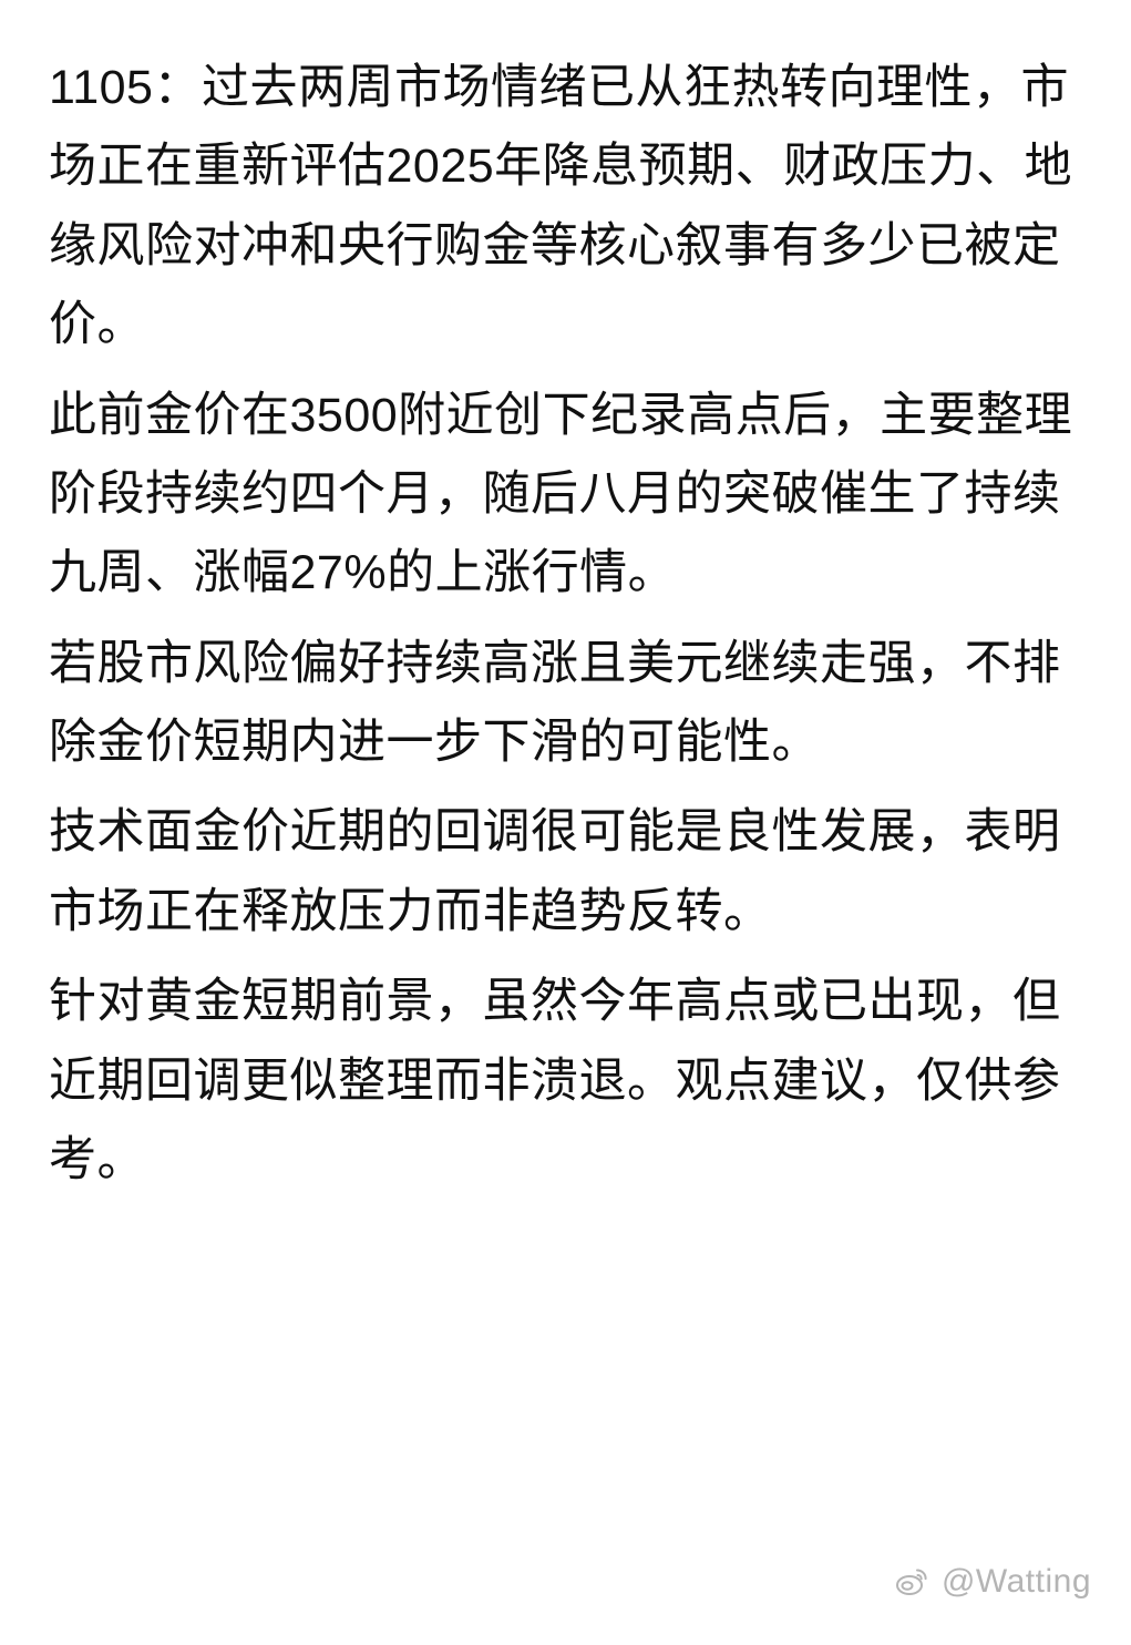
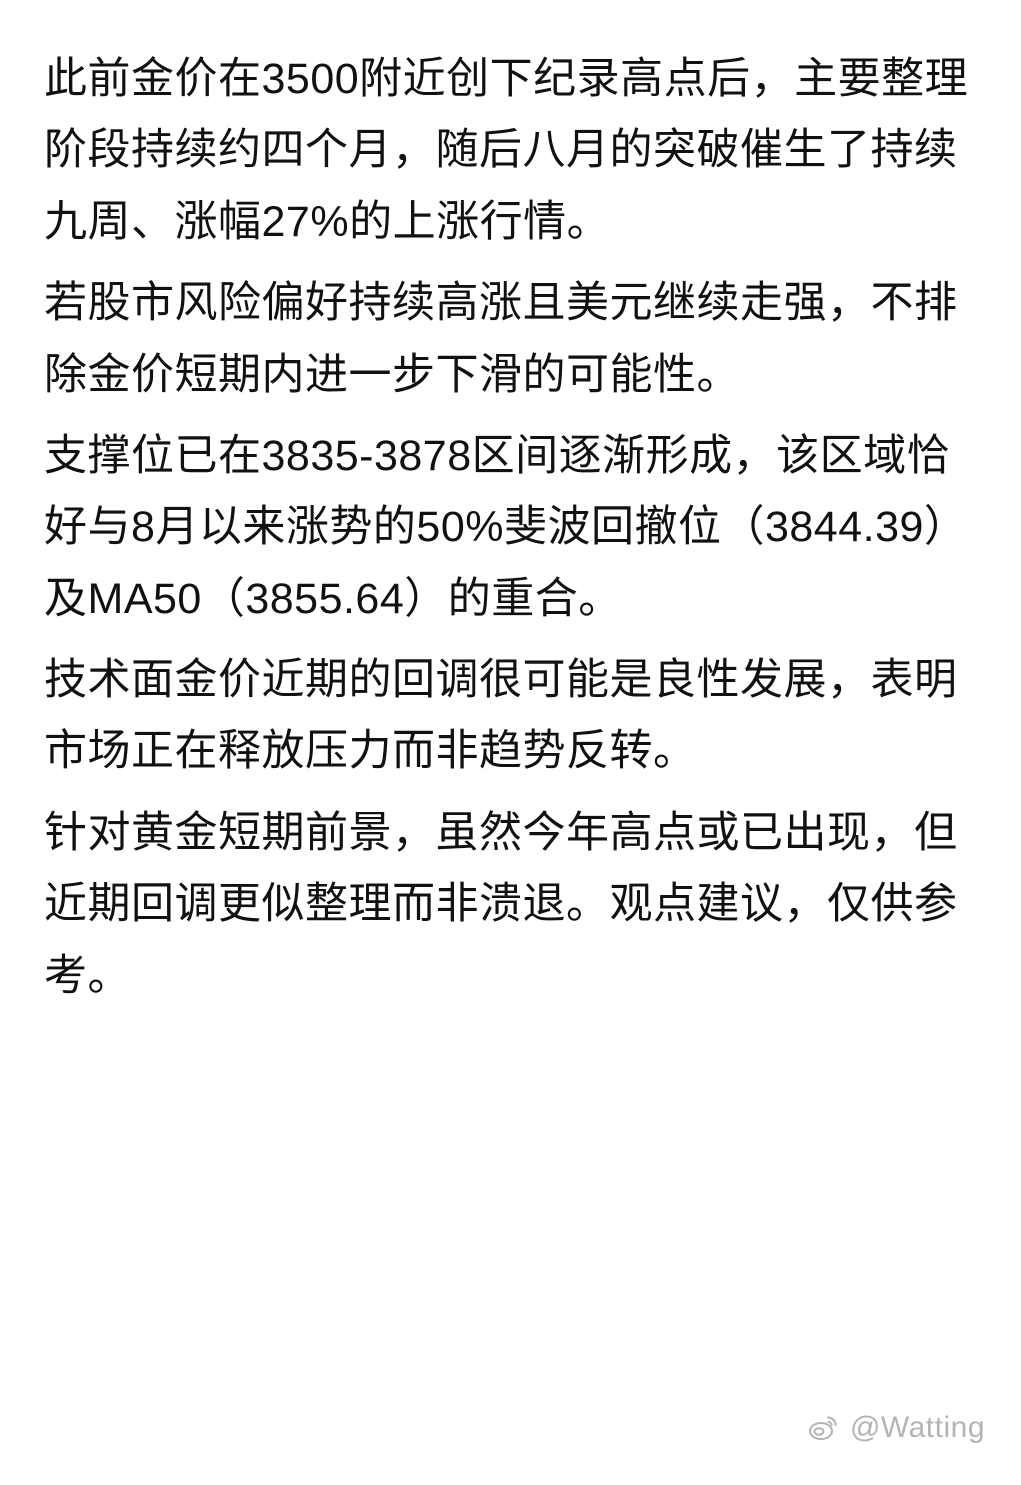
- 1105：过去两周市场情绪已从狂热转向理性，市场正在重新评估2025年降息预期、财政压力、地缘风险对冲和央行购金等核心叙事有多少已被定价。
  此前金价在3500附近创下纪录高点后，主要整理阶段持续约四个月，随后八月的突破催生了持续九周、涨幅27%的上涨行情。
  若股市风险偏好持续高涨且美元继续走强，不排除金价短期内进一步下滑的可能性。
+ 支撑位已在3835-3878区间逐渐形成，该区域恰好与8月以来涨势的50%斐波回撤位（3844.39）及MA50（3855.64）的重合。
  技术面金价近期的回调很可能是良性发展，表明市场正在释放压力而非趋势反转。
  针对黄金短期前景，虽然今年高点或已出现，但近期回调更似整理而非溃退。观点建议，仅供参考。
  @Watting
